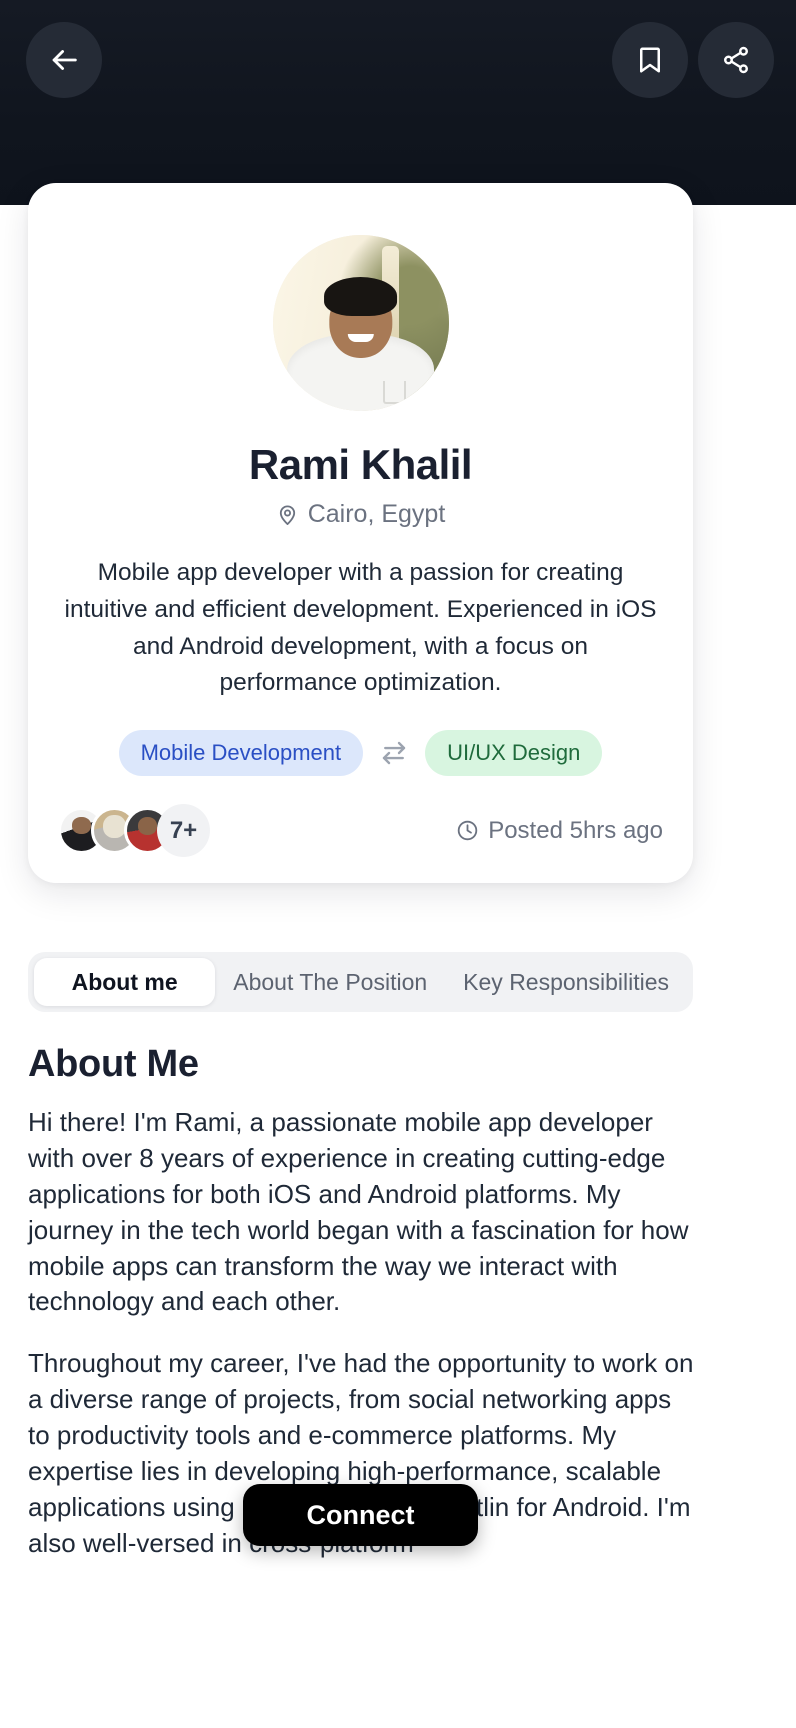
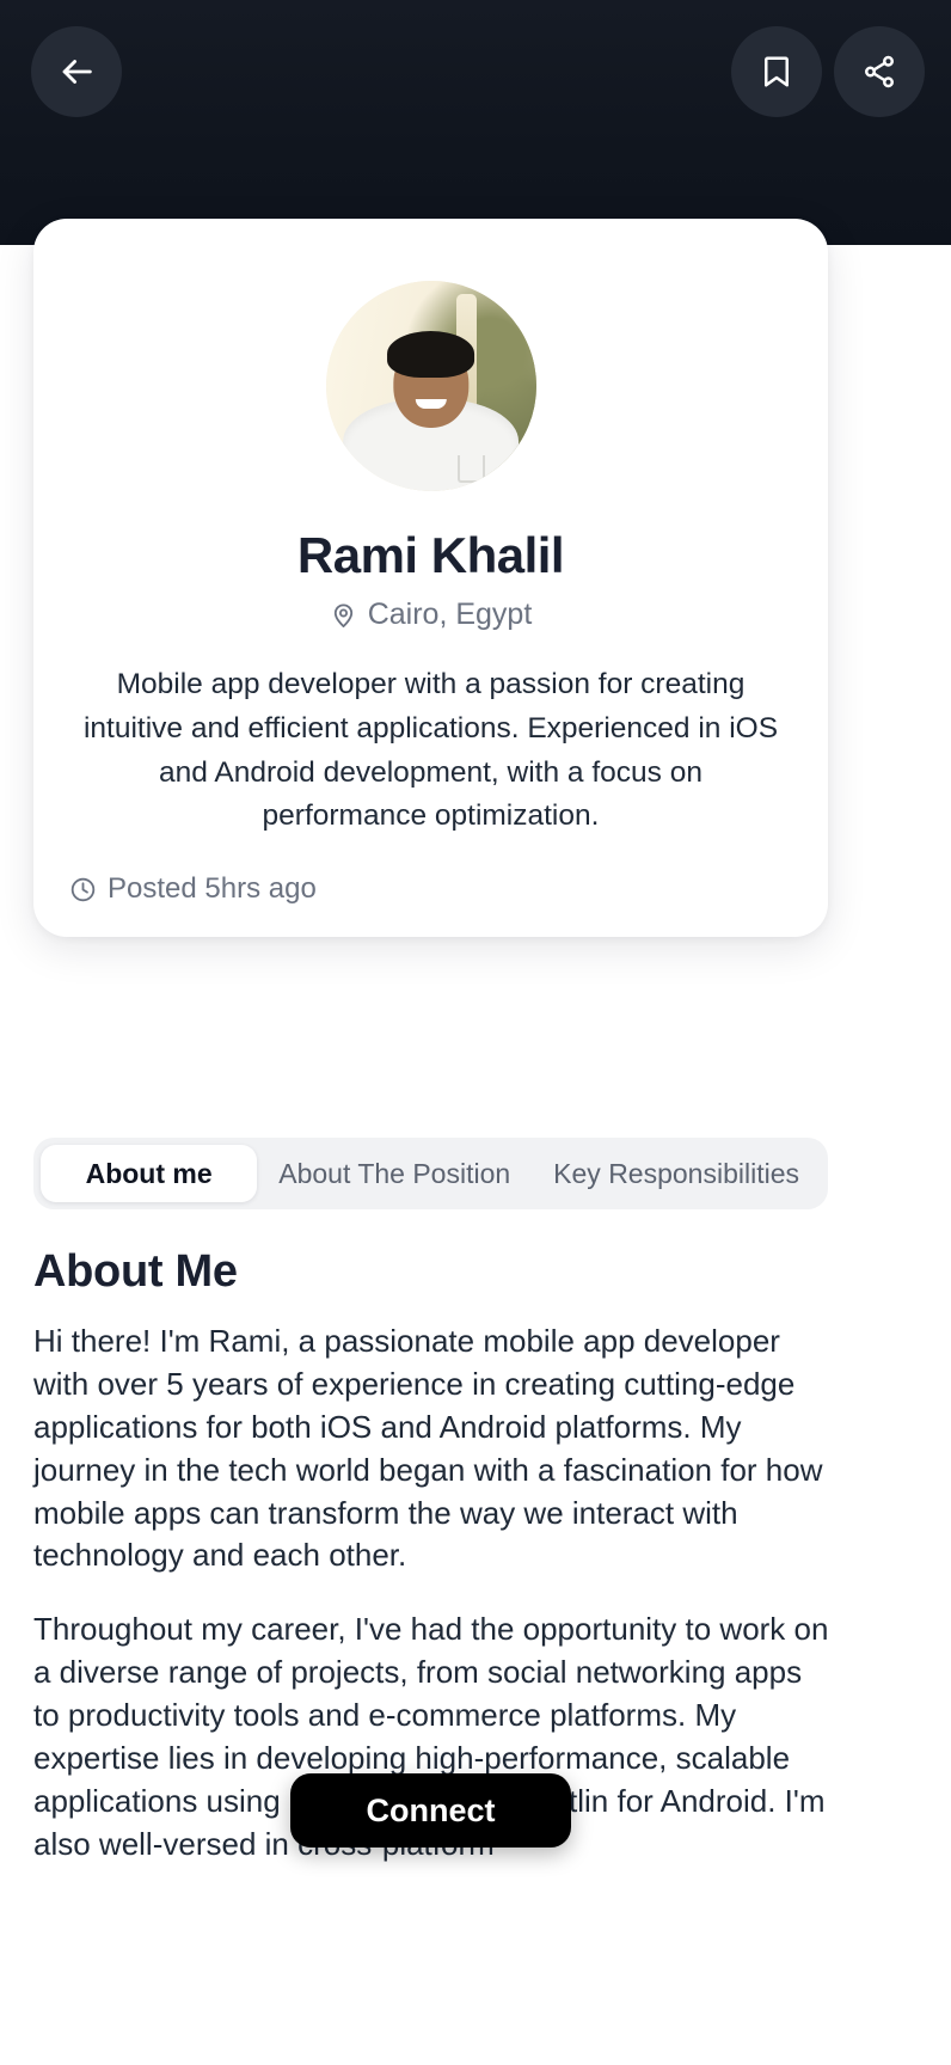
  Rami Khalil
  Cairo, Egypt
- Mobile app developer with a passion for creating intuitive and efficient development. Experienced in iOS and Android development, with a focus on performance optimization.
+ Mobile app developer with a passion for creating intuitive and efficient applications. Experienced in iOS and Android development, with a focus on performance optimization.
- Mobile Development
- UI/UX Design
- 7+
  Posted 5hrs ago
  About me
  About The Position
  Key Responsibilities
  About Me
- Hi there! I'm Rami, a passionate mobile app developer with over 8 years of experience in creating cutting-edge applications for both iOS and Android platforms. My journey in the tech world began with a fascination for how mobile apps can transform the way we interact with technology and each other.
+ Hi there! I'm Rami, a passionate mobile app developer with over 5 years of experience in creating cutting-edge applications for both iOS and Android platforms. My journey in the tech world began with a fascination for how mobile apps can transform the way we interact with technology and each other.
  Throughout my career, I've had the opportunity to work on a diverse range of projects, from social networking apps to productivity tools and e-commerce platforms. My expertise lies in developing high-performance, scalable applications usingtlin for Android. I'm also well-versed in
  Connect
